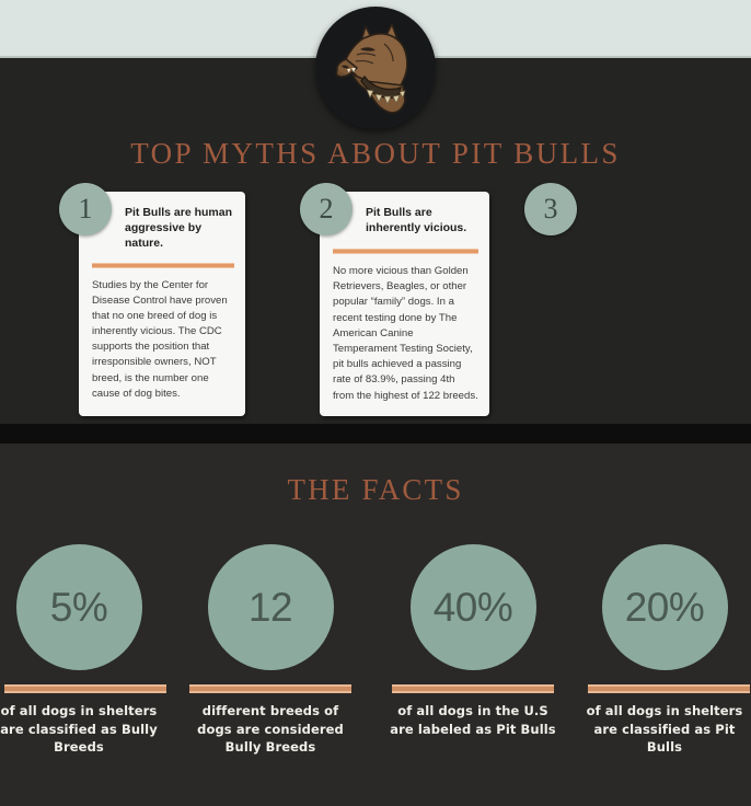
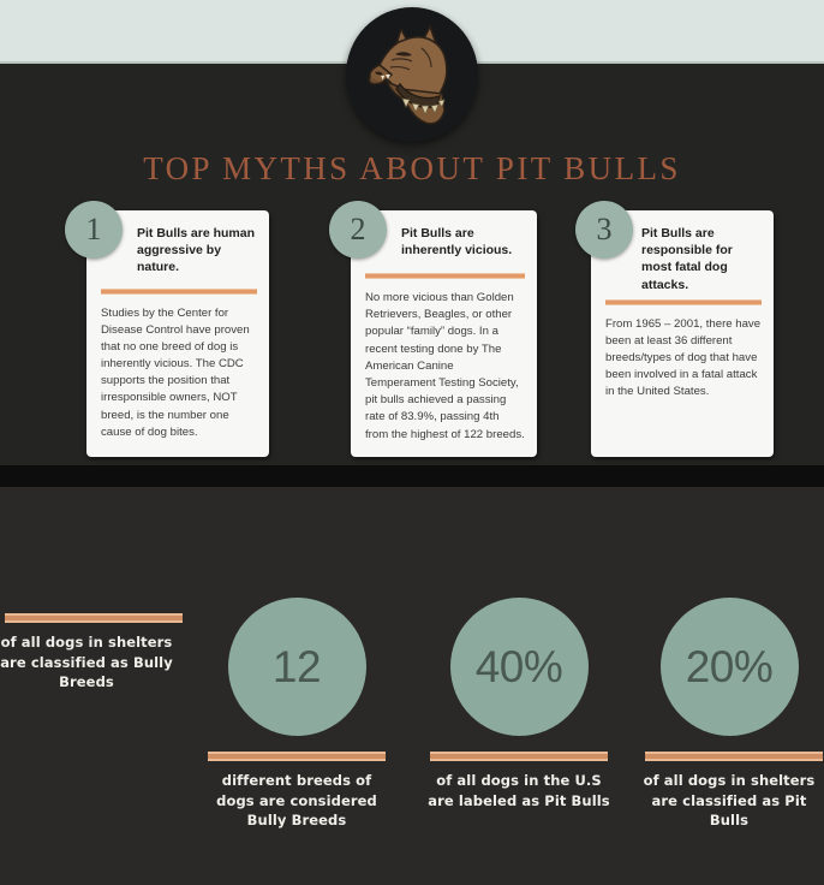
  TOP MYTHS ABOUT PIT BULLS
  Pit Bulls are human aggressive by nature.
  Studies by the Center for Disease Control have proven that no one breed of dog is inherently vicious. The CDC supports the position that irresponsible owners, NOT breed, is the number one cause of dog bites.
  1
  Pit Bulls are inherently vicious.
  No more vicious than Golden Retrievers, Beagles, or other popular “family” dogs. In a recent testing done by The American Canine Temperament Testing Society, pit bulls achieved a passing rate of 83.9%, passing 4th from the highest of 122 breeds.
  2
+ Pit Bulls are responsible for most fatal dog attacks.
+ From 1965 – 2001, there have been at least 36 different breeds/types of dog that have been involved in a fatal attack in the United States.
  3
- THE FACTS
- 5%
  of all dogs in shelters are classified as Bully Breeds
  12
  different breeds of dogs are considered Bully Breeds
  40%
  of all dogs in the U.S are labeled as Pit Bulls
  20%
  of all dogs in shelters are classified as Pit Bulls
